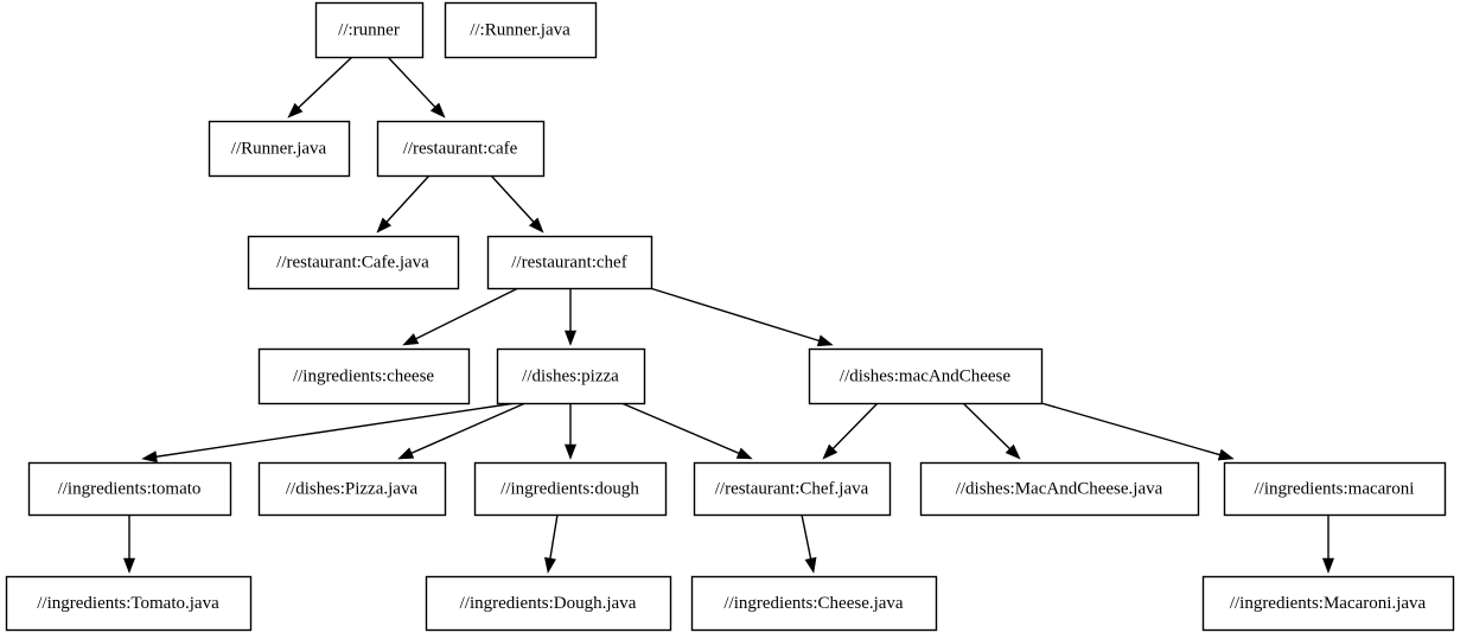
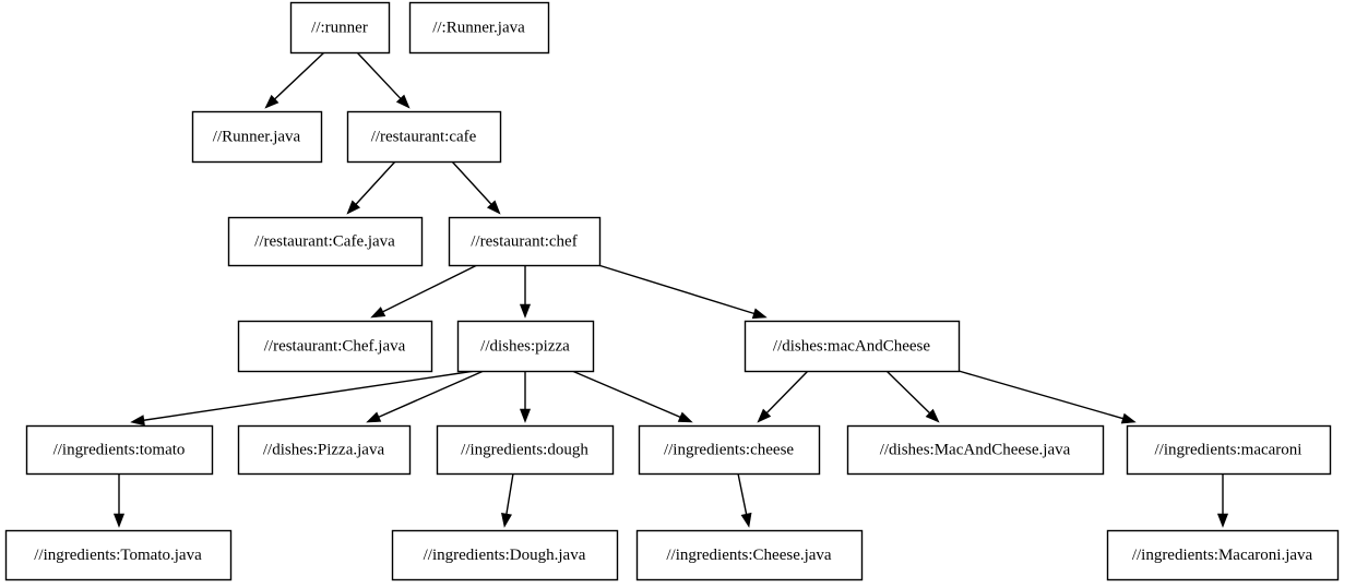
  //:runner
  //:Runner.java
  //Runner.java
  //restaurant:cafe
  //restaurant:Cafe.java
  //restaurant:chef
- //ingredients:cheese
+ //restaurant:Chef.java
  //dishes:pizza
  //dishes:macAndCheese
  //ingredients:tomato
  //dishes:Pizza.java
  //ingredients:dough
- //restaurant:Chef.java
+ //ingredients:cheese
  //dishes:MacAndCheese.java
  //ingredients:macaroni
  //ingredients:Tomato.java
  //ingredients:Dough.java
  //ingredients:Cheese.java
  //ingredients:Macaroni.java
